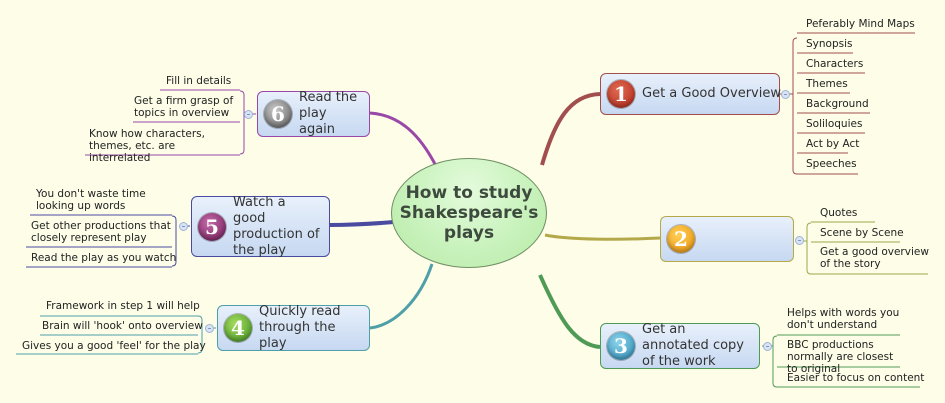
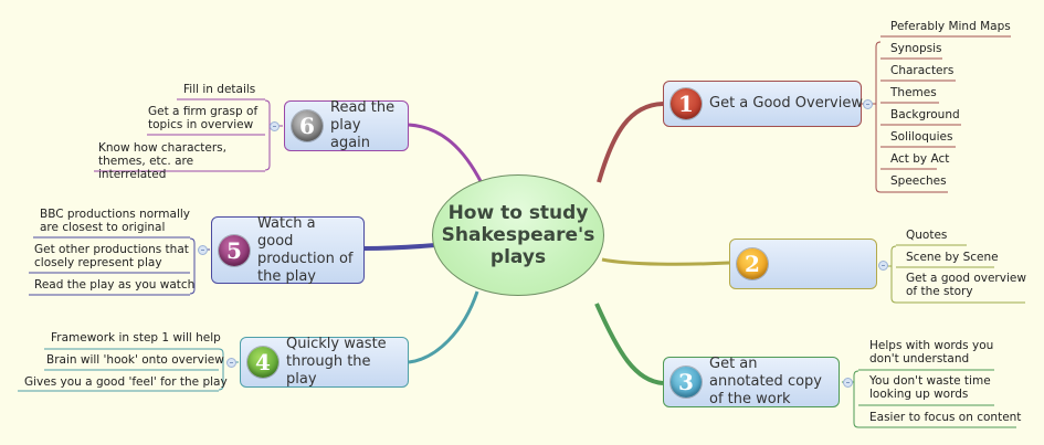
  How to study Shakespeare's plays
  1
  Get a Good Overview
  Peferably Mind Maps
  Synopsis
  Characters
  Themes
  Background
  Soliloquies
  Act by Act
  Speeches
  2
  Quotes
  Scene by Scene
  Get a good overview of the story
  3
  Get an annotated copy of the work
  Helps with words you don't understand
- BBC productions normally are closest to original
+ You don't waste time looking up words
  Easier to focus on content
  4
- Quickly read through the play
+ Quickly waste through the play
  Framework in step 1 will help
  Brain will 'hook' onto overview
  Gives you a good 'feel' for the play
  5
  Watch a good production of the play
- You don't waste time looking up words
+ BBC productions normally are closest to original
  Get other productions that closely represent play
  Read the play as you watch
  6
  Read the play again
  Fill in details
  Get a firm grasp of topics in overview
  Know how characters, themes, etc. are interrelated
